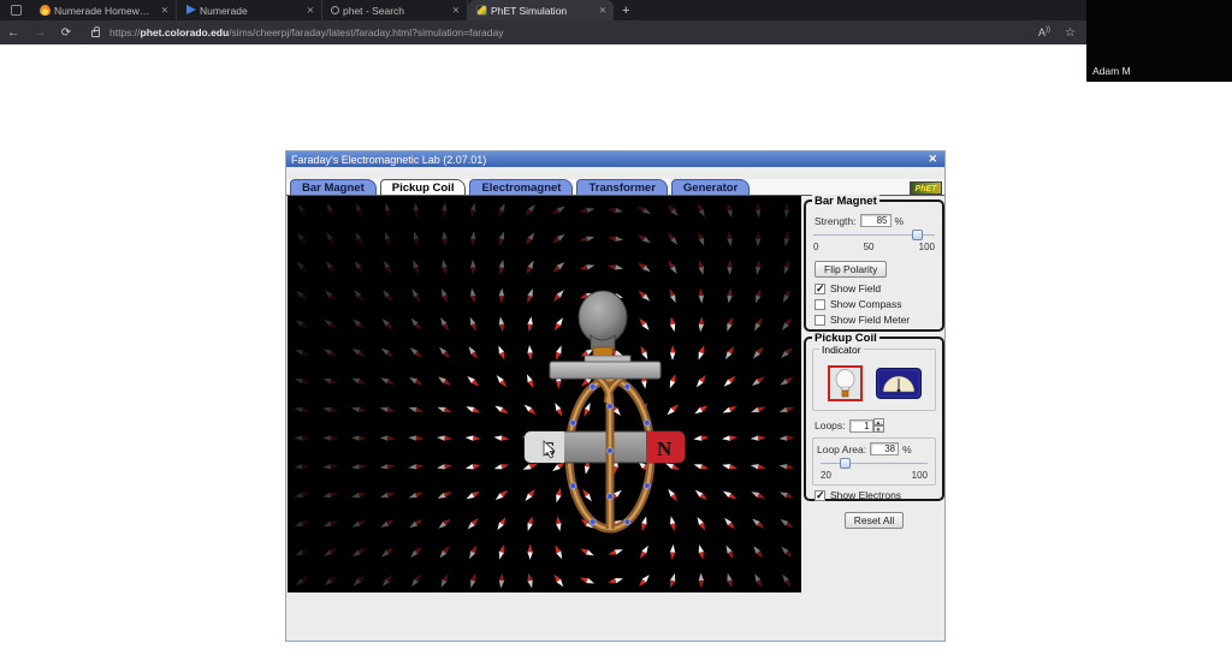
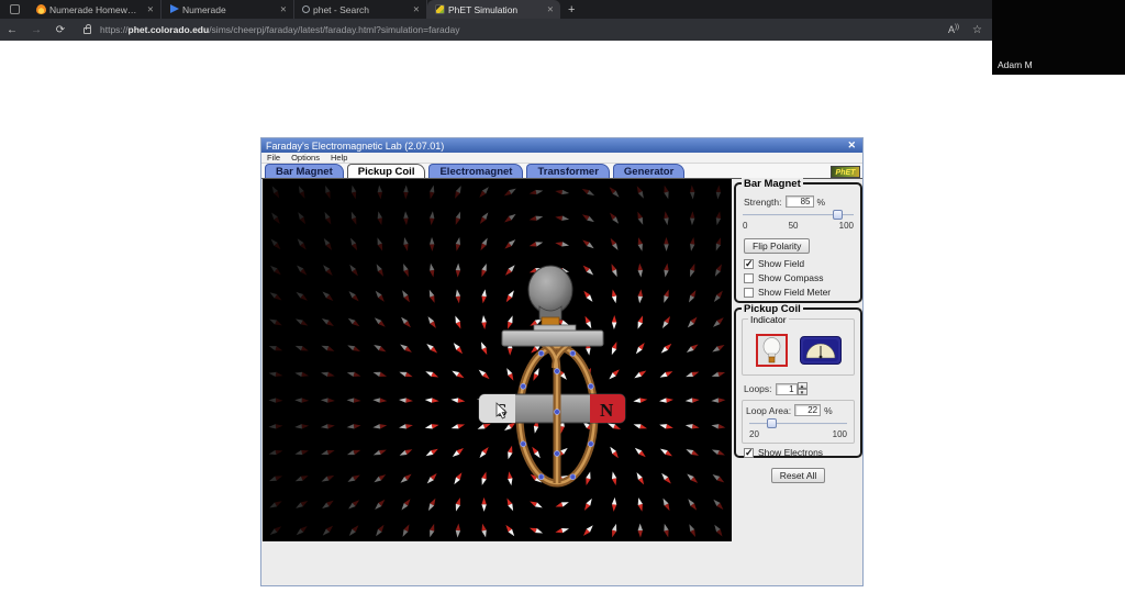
  ✕
  Numerade
  ✕
  phet - Search
  ✕
  PhET Simulation
  ✕
  +
  ←
  →
  ⟳
  https://phet.colorado.edu/sims/cheerpj/faraday/latest/faraday.html?simulation=faraday
  ☆
  Faraday's Electromagnetic Lab (2.07.01)
  ✕
+ File
+ Options
+ Help
  Bar Magnet
  Pickup Coil
  Electromagnet
  Transformer
  Generator
  N
  Bar Magnet
  Strength:
  85
  %
  0
  50
  100
  Flip Polarity
  Show Field
  Show Compass
  Show Field Meter
  Pickup Coil
  Indicator
  Loops:
  1
  Loop Area:
- 38
+ 22
  %
  20
  100
  Show Electrons
  Reset All
  Adam M
